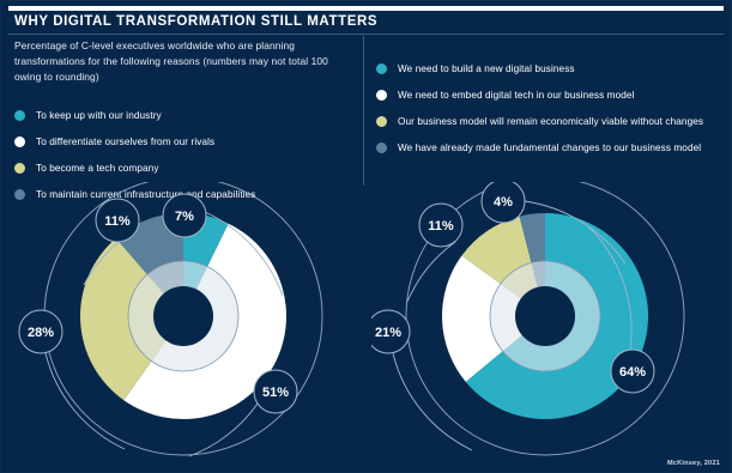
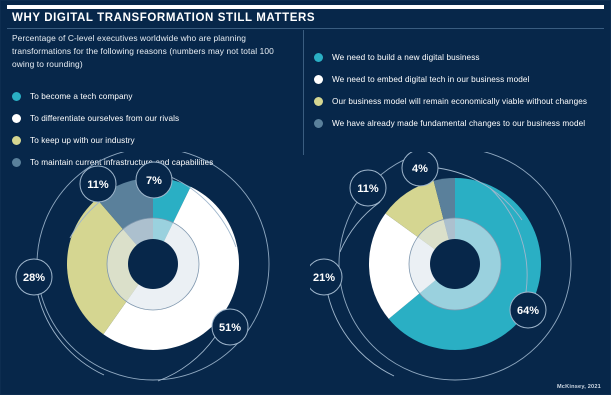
  WHY DIGITAL TRANSFORMATION STILL MATTERS
  Percentage of C-level executives worldwide who are planning transformations for the following reasons (numbers may not total 100 owing to rounding)
- To keep up with our industry
+ To become a tech company
  To differentiate ourselves from our rivals
- To become a tech company
+ To keep up with our industry
  To maintain curret infrastructurnd capabilities
  We need to build a new digital business
  We need to embed digital tech in our business model
  Our business model will remain economically viable without changes
  We have already made fundamental changes to our business model
  11%
  7%
  28%
  51%
  11%
  4%
  21%
  64%
